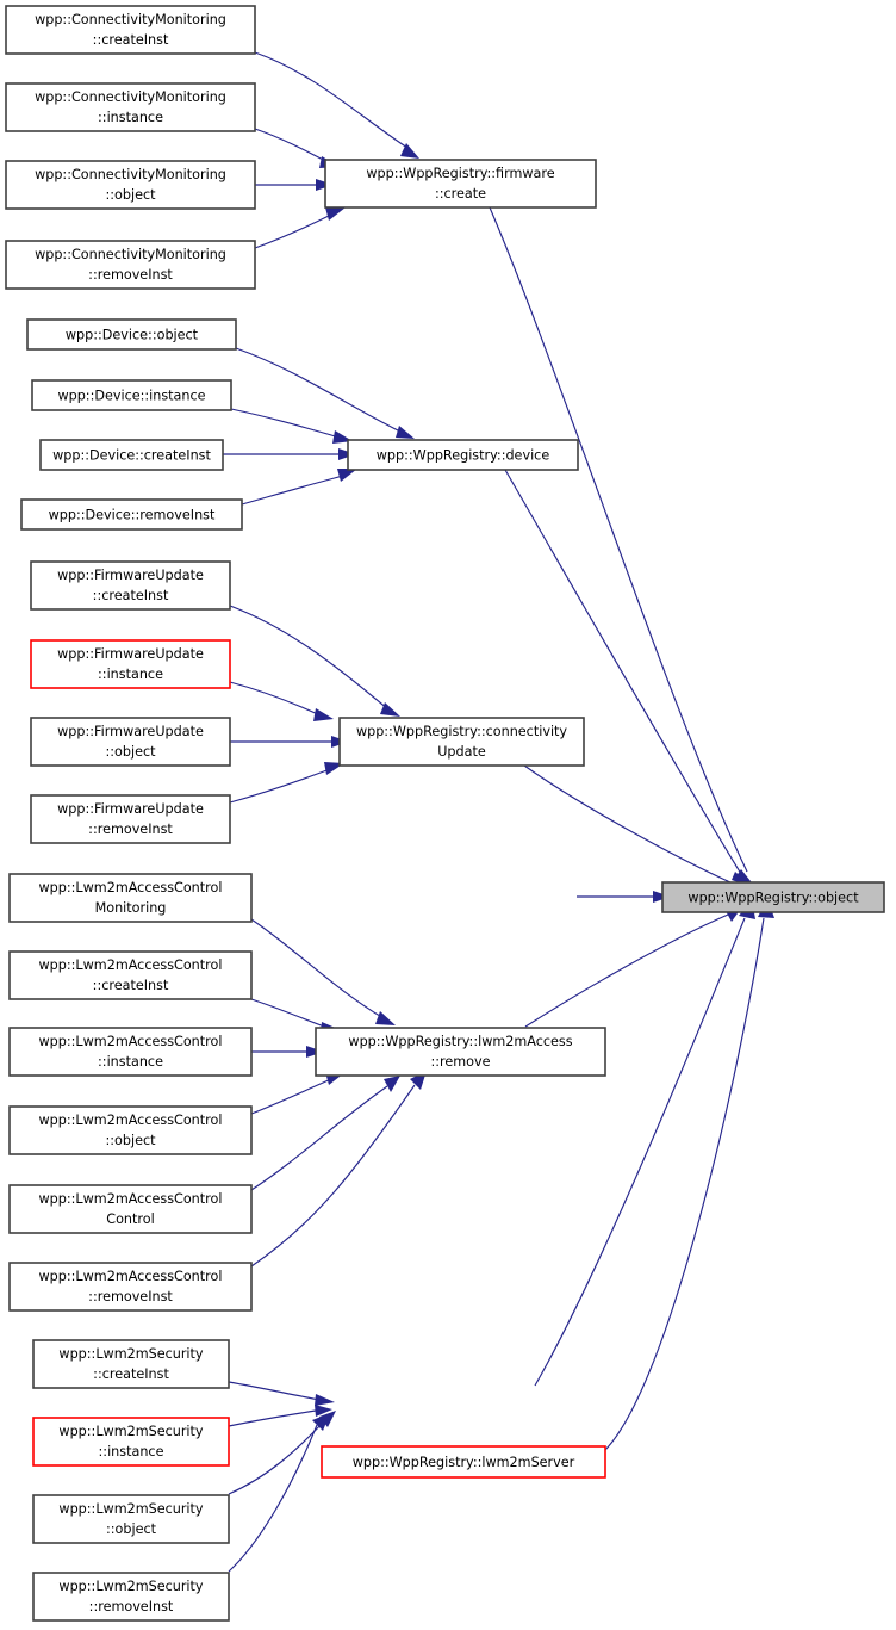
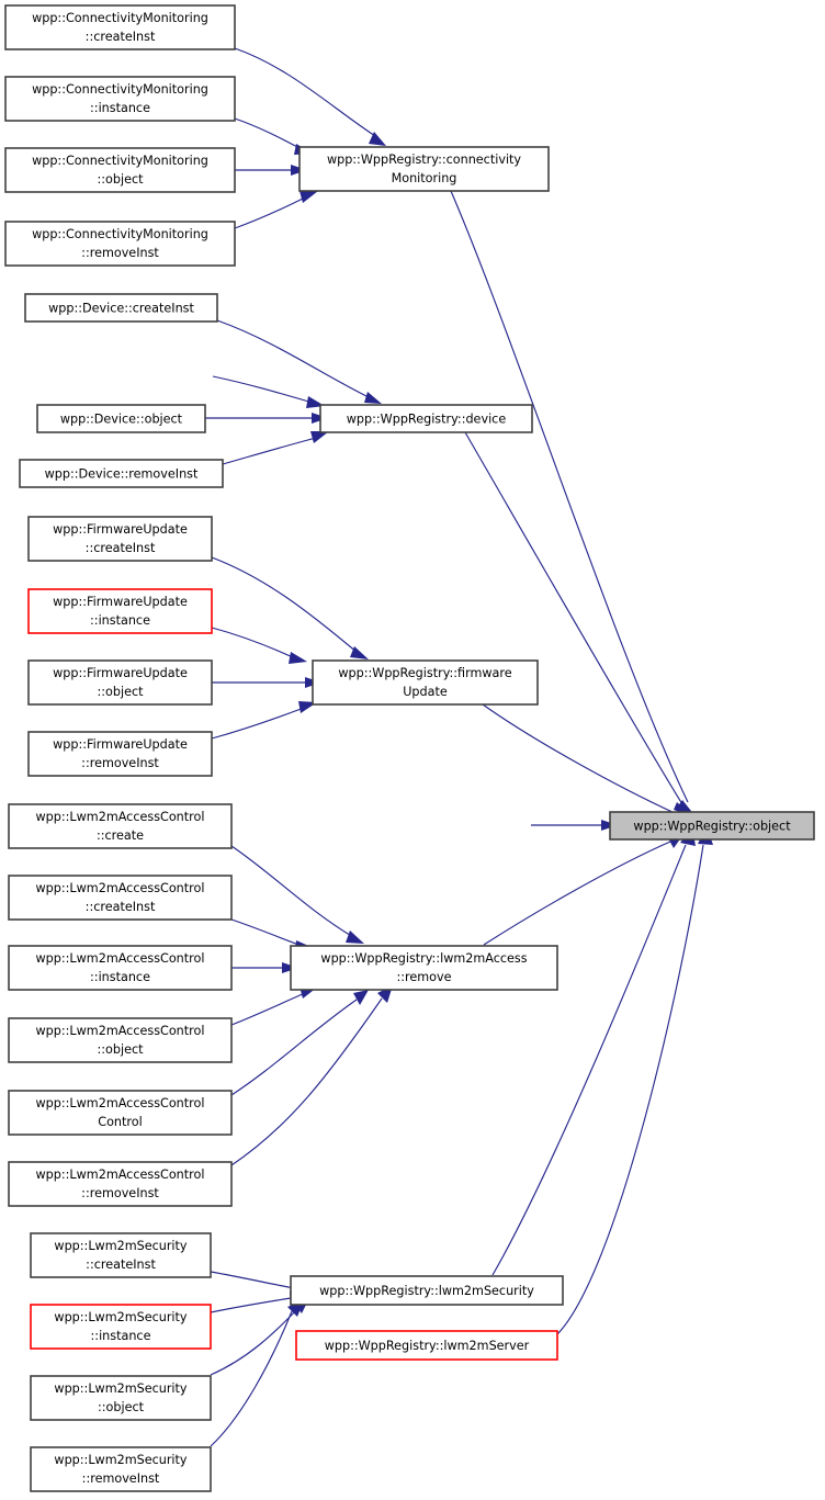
  wpp::ConnectivityMonitoring
  ::createInst
  wpp::ConnectivityMonitoring
  ::instance
  wpp::ConnectivityMonitoring
  ::object
  wpp::ConnectivityMonitoring
  ::removeInst
- wpp::Device::object
+ wpp::Device::createInst
- wpp::Device::instance
- wpp::Device::createInst
+ wpp::Device::object
  wpp::Device::removeInst
  wpp::FirmwareUpdate
  ::createInst
  wpp::FirmwareUpdate
  ::instance
  wpp::FirmwareUpdate
  ::object
  wpp::FirmwareUpdate
  ::removeInst
  wpp::Lwm2mAccessControl
- Monitoring
+ ::create
  wpp::Lwm2mAccessControl
  ::createInst
  wpp::Lwm2mAccessControl
  ::instance
  wpp::Lwm2mAccessControl
  ::object
  wpp::Lwm2mAccessControl
  Control
  wpp::Lwm2mAccessControl
  ::removeInst
  wpp::Lwm2mSecurity
  ::createInst
  wpp::Lwm2mSecurity
  ::instance
  wpp::Lwm2mSecurity
  ::object
  wpp::Lwm2mSecurity
  ::removeInst
- wpp::WppRegistry::firmware
+ wpp::WppRegistry::connectivity
- ::create
+ Monitoring
  wpp::WppRegistry::device
- wpp::WppRegistry::connectivity
+ wpp::WppRegistry::firmware
  Update
  wpp::WppRegistry::lwm2mAccess
  ::remove
+ wpp::WppRegistry::lwm2mSecurity
  wpp::WppRegistry::lwm2mServer
  wpp::WppRegistry::object
